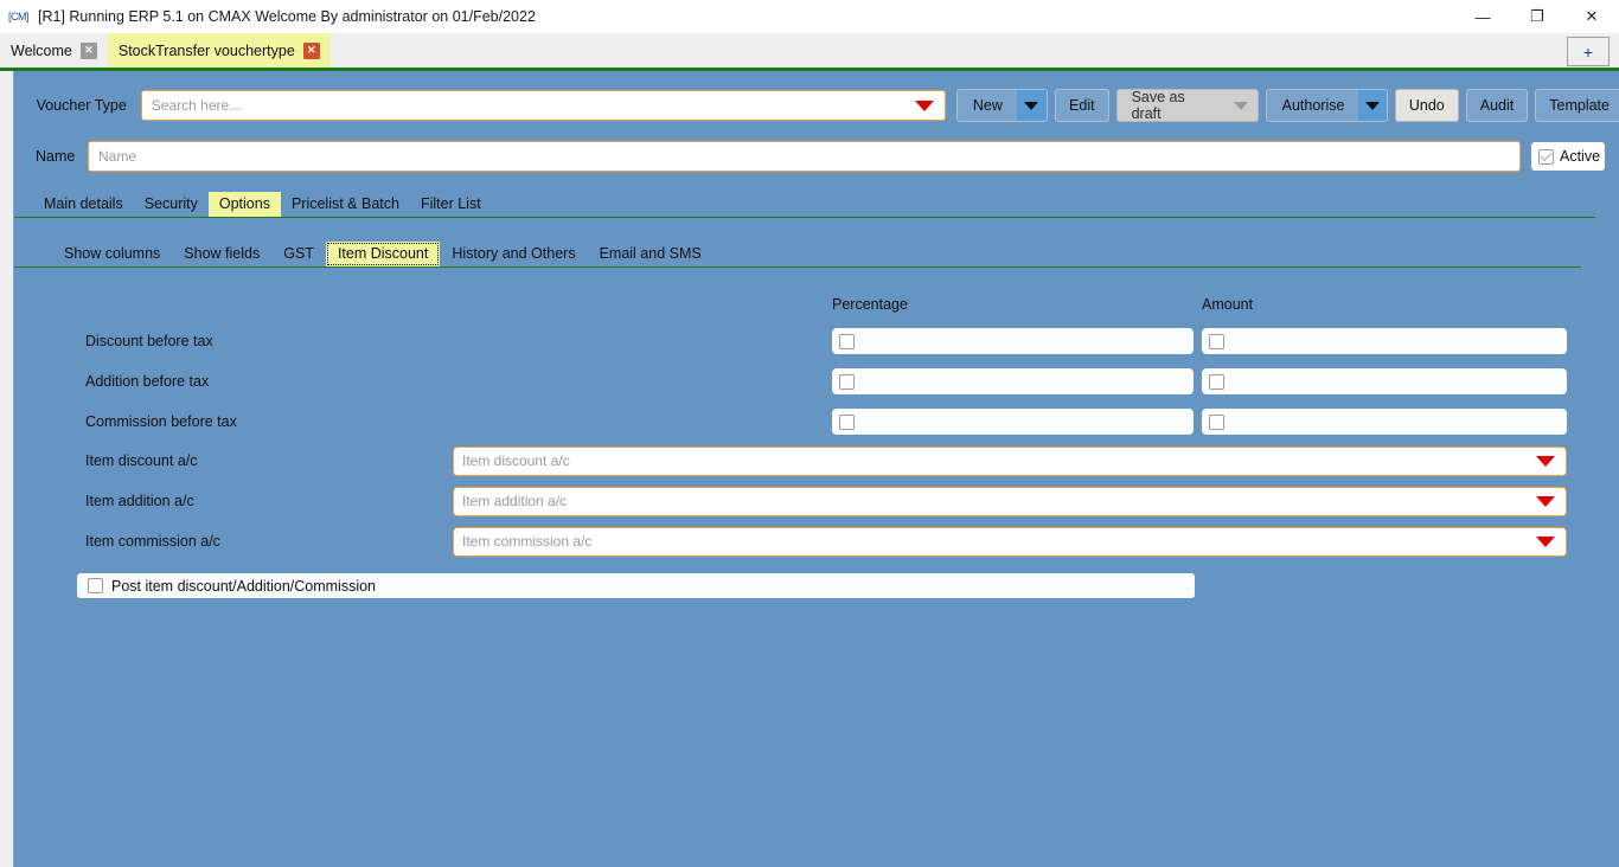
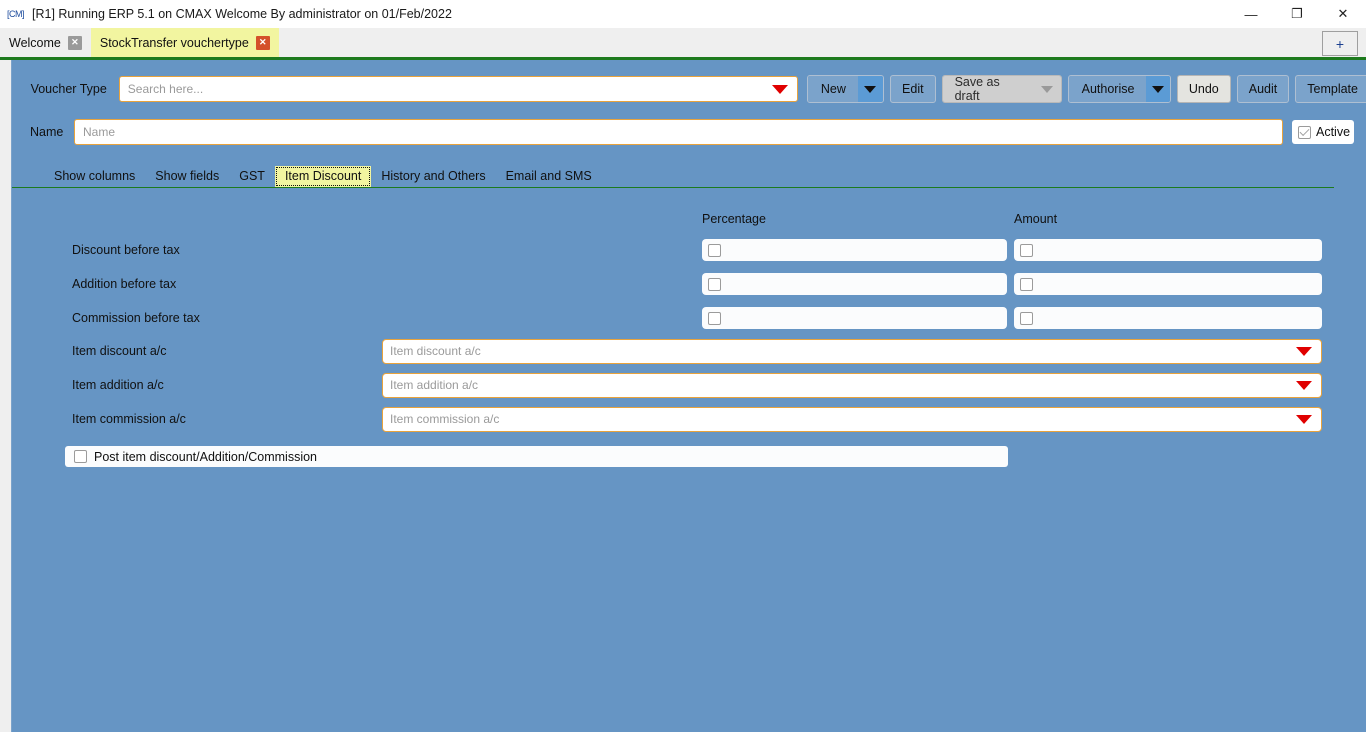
  [CM]
  [R1] Running ERP 5.1 on CMAX Welcome By administrator on 01/Feb/2022
  —
  ❐
  ✕
  Welcome
  ✕
  StockTransfer vouchertype
  ✕
  +
  Voucher Type
  Search here...
  New
  Edit
  Save as draft
  Authorise
  Undo
  Audit
  Template
  Name
  Name
  Active
- Main details
- Security
- Options
- Pricelist & Batch
- Filter List
  Show columns
  Show fields
  GST
  Item Discount
  History and Others
  Email and SMS
  Percentage
  Amount
  Discount before tax
  Addition before tax
  Commission before tax
  Item discount a/c
  Item discount a/c
  Item addition a/c
  Item addition a/c
  Item commission a/c
  Item commission a/c
  Post item discount/Addition/Commission
